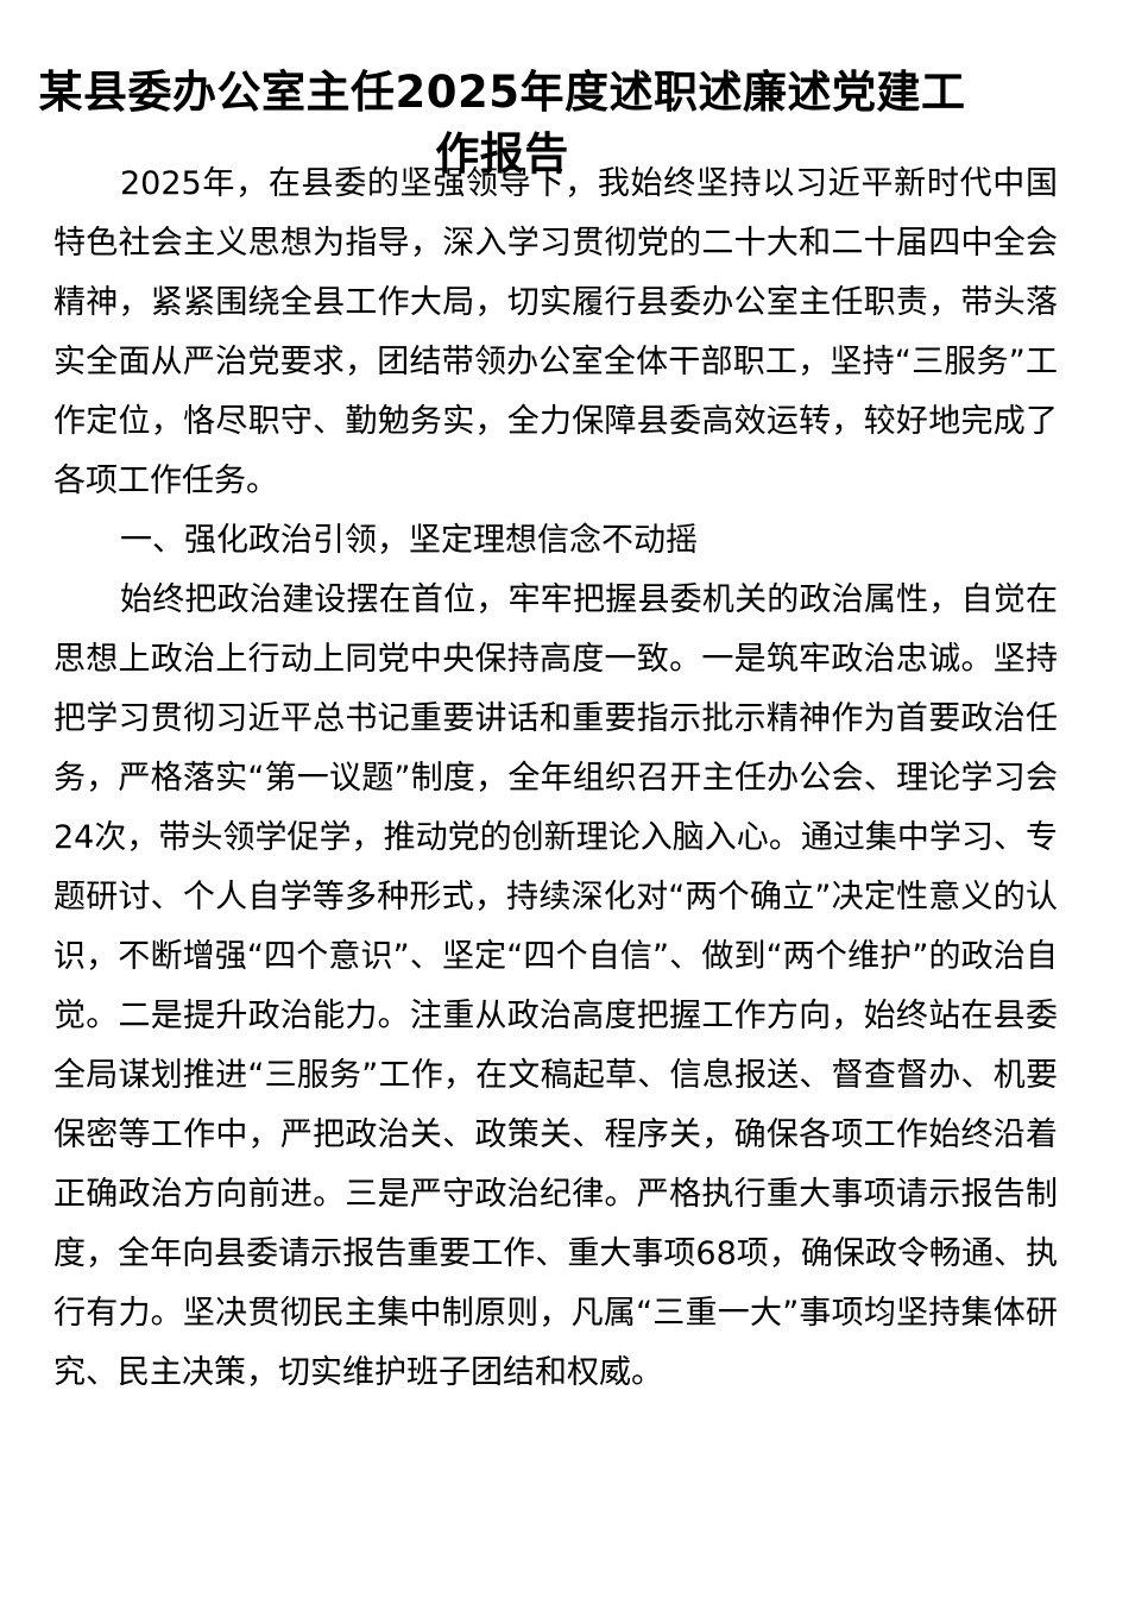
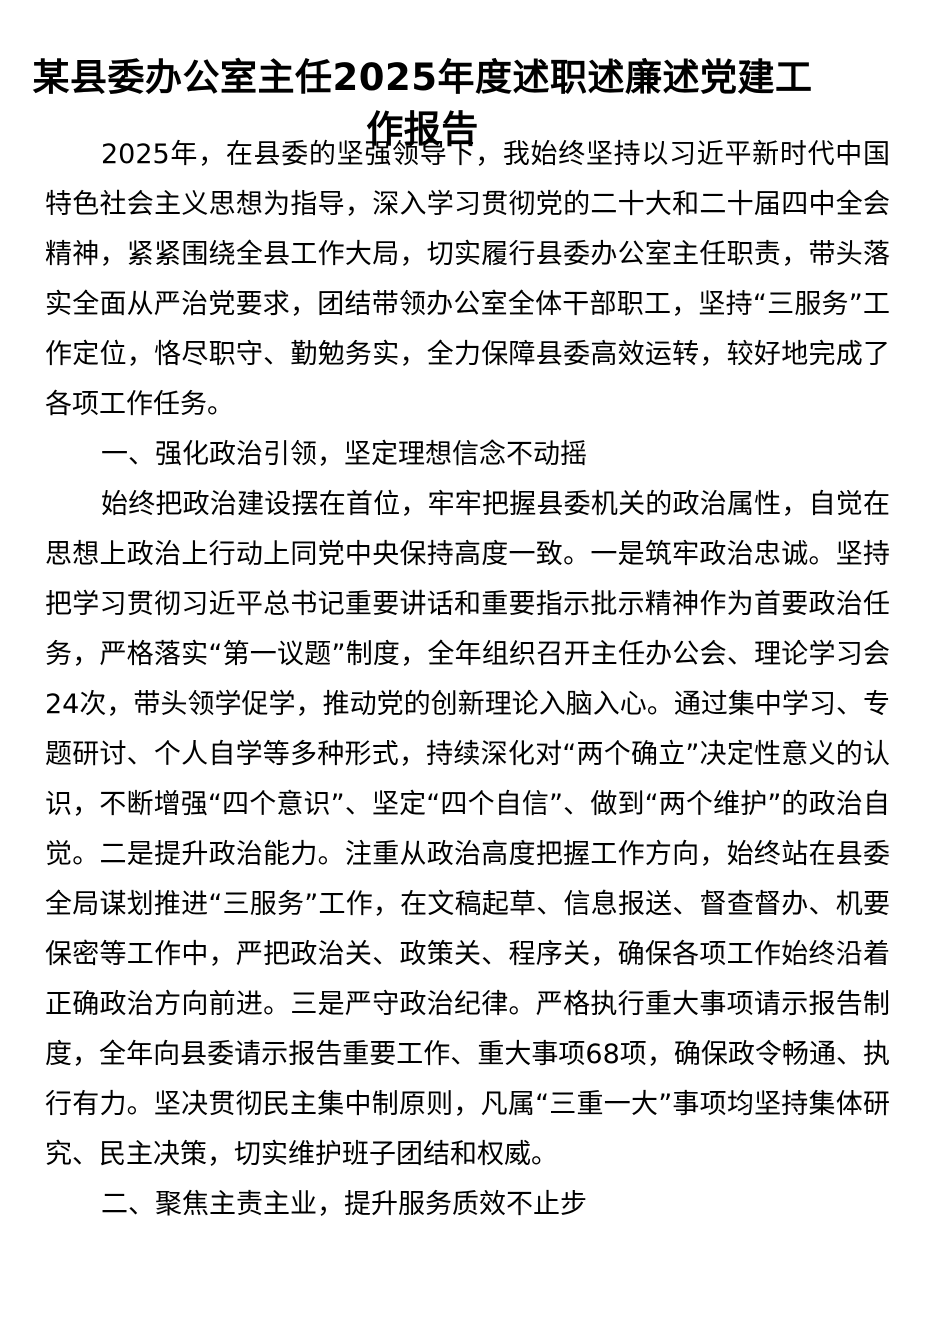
  某县委办公室主任2025年度述职述廉述党建工作报告
  2025年，在县委的坚强领导下，我始终坚持以习近平新时代中国特色社会主义思想为指导，深入学习贯彻党的二十大和二十届四中全会精神，紧紧围绕全县工作大局，切实履行县委办公室主任职责，带头落实全面从严治党要求，团结带领办公室全体干部职工，坚持“三服务”工作定位，恪尽职守、勤勉务实，全力保障县委高效运转，较好地完成了各项工作任务。
  一、强化政治引领，坚定理想信念不动摇
  始终把政治建设摆在首位，牢牢把握县委机关的政治属性，自觉在思想上政治上行动上同党中央保持高度一致。一是筑牢政治忠诚。坚持把学习贯彻习近平总书记重要讲话和重要指示批示精神作为首要政治任务，严格落实“第一议题”制度，全年组织召开主任办公会、理论学习会24次，带头领学促学，推动党的创新理论入脑入心。通过集中学习、专题研讨、个人自学等多种形式，持续深化对“两个确立”决定性意义的认识，不断增强“四个意识”、坚定“四个自信”、做到“两个维护”的政治自觉。二是提升政治能力。注重从政治高度把握工作方向，始终站在县委全局谋划推进“三服务”工作，在文稿起草、信息报送、督查督办、机要保密等工作中，严把政治关、政策关、程序关，确保各项工作始终沿着正确政治方向前进。三是严守政治纪律。严格执行重大事项请示报告制度，全年向县委请示报告重要工作、重大事项68项，确保政令畅通、执行有力。坚决贯彻民主集中制原则，凡属“三重一大”事项均坚持集体研究、民主决策，切实维护班子团结和权威。
+ 二、聚焦主责主业，提升服务质效不止步
